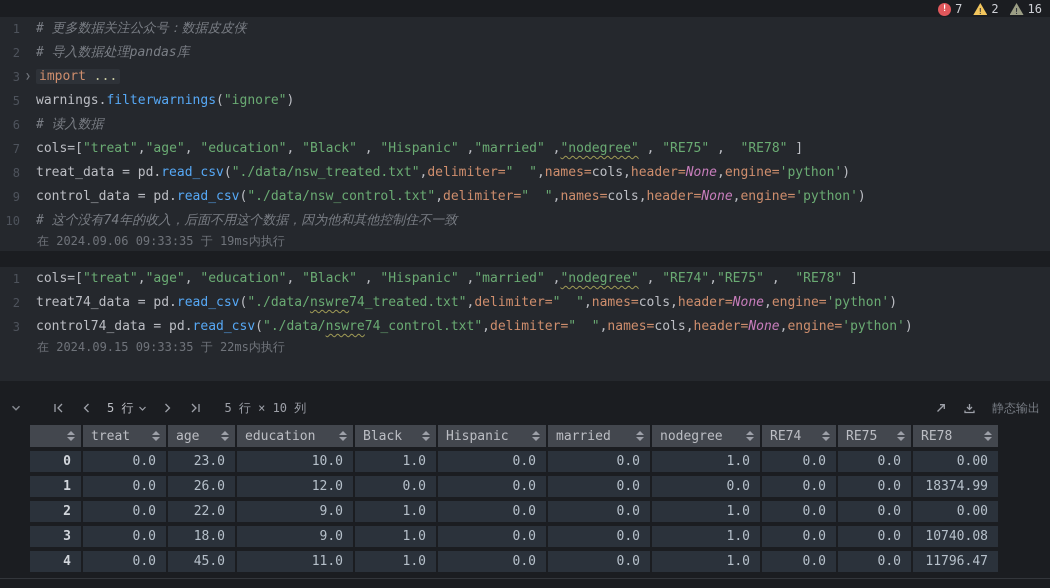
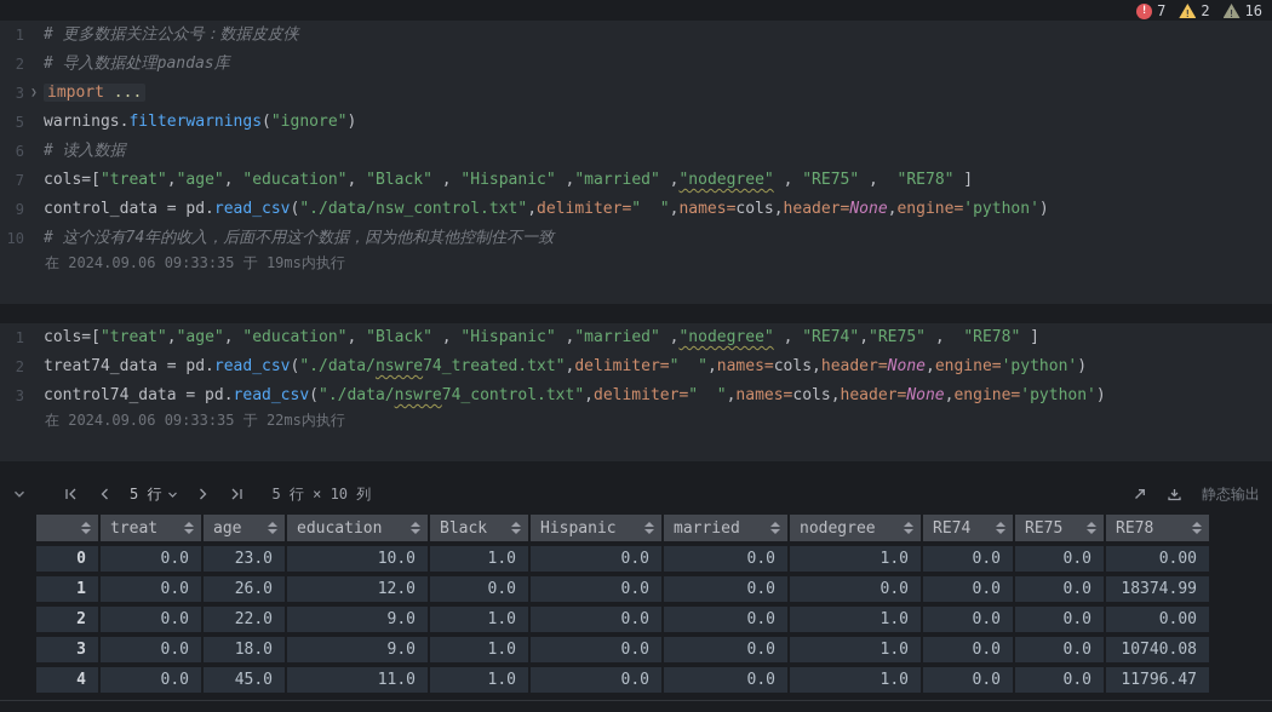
  !
  7
  !
  2
  !
  16
  1
  # 更多数据关注公众号：数据皮皮侠
  2
  # 导入数据处理pandas库
  3
  ❯
  import ...
  5
  warnings.filterwarnings("ignore")
  6
  # 读入数据
  7
  cols=["treat","age", "education", "Black" , "Hispanic" ,"married" ,"nodegree" , "RE75" , "RE78" ]
- 8
- treat_data = pd.read_csv("./data/nsw_treated.txt",delimiter=" ",names=cols,header=None,engine='python')
  9
  control_data = pd.read_csv("./data/nsw_control.txt",delimiter=" ",names=cols,header=None,engine='python')
  10
  # 这个没有74年的收入，后面不用这个数据，因为他和其他控制住不一致
  在 2024.09.06 09:33:35 于 19ms内执行
  1
  cols=["treat","age", "education", "Black" , "Hispanic" ,"married" ,"nodegree" , "RE74","RE75" , "RE78" ]
  2
  treat74_data = pd.read_csv("./data/nswre74_treated.txt",delimiter=" ",names=cols,header=None,engine='python')
  3
  control74_data = pd.read_csv("./data/nswre74_control.txt",delimiter=" ",names=cols,header=None,engine='python')
- 在 2024.09.15 09:33:35 于 22ms内执行
+ 在 2024.09.06 09:33:35 于 22ms内执行
  5 行
  5 行 × 10 列
  静态输出
  	treat	age	education	Black	Hispanic	married	nodegree	RE74	RE75	RE78
  0	0.0	23.0	10.0	1.0	0.0	0.0	1.0	0.0	0.0	0.00
  1	0.0	26.0	12.0	0.0	0.0	0.0	0.0	0.0	0.0	18374.99
  2	0.0	22.0	9.0	1.0	0.0	0.0	1.0	0.0	0.0	0.00
  3	0.0	18.0	9.0	1.0	0.0	0.0	1.0	0.0	0.0	10740.08
  4	0.0	45.0	11.0	1.0	0.0	0.0	1.0	0.0	0.0	11796.47
